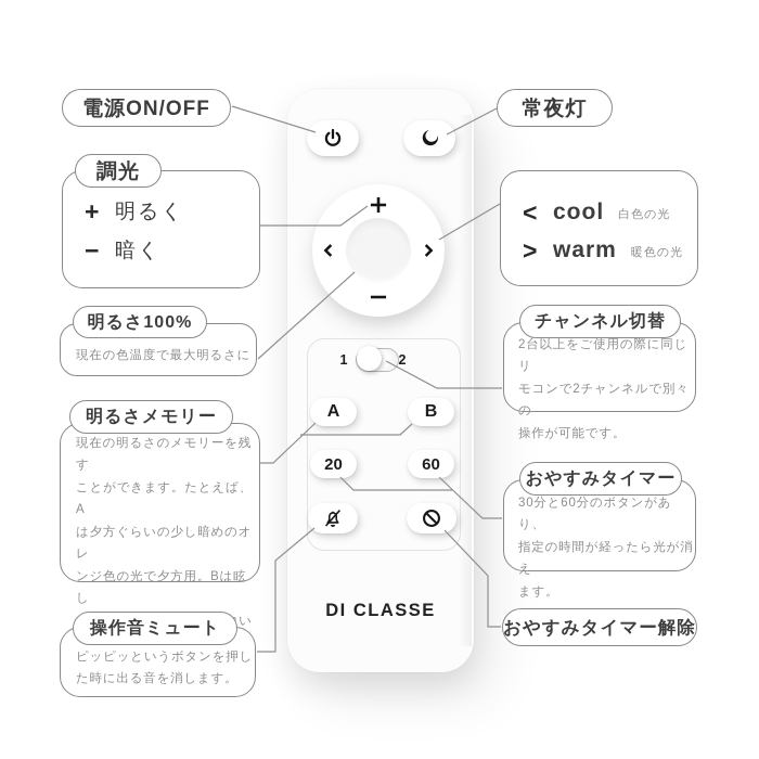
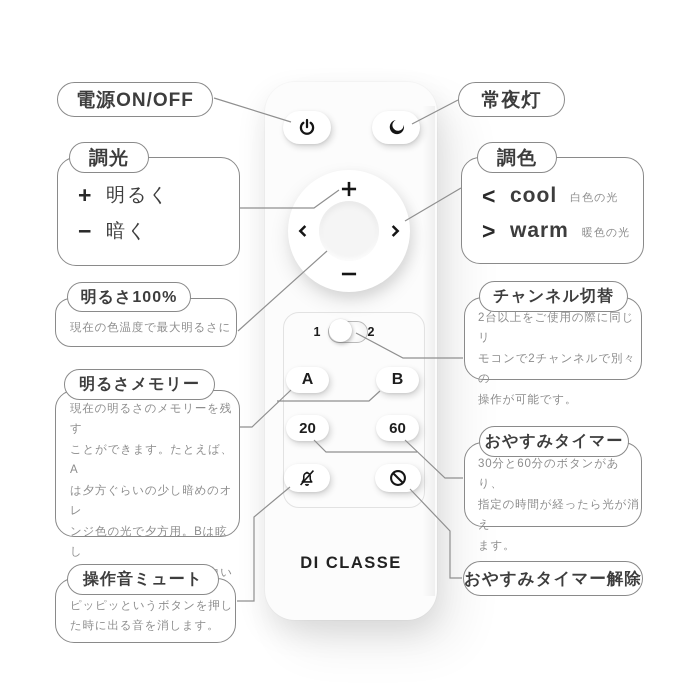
  1
  2
  A
  B
  20
  60
  DI CLASSE
  電源ON/OFF
  調光
  +
  明るく
  −
  暗く
  明るさ100%
  現在の色温度で最大明るさに
  明るさメモリー
  現在の明るさのメモリーを残す
  ことができます。たとえば、A
  は夕方ぐらいの少し暗めのオレ
  ンジ色の光で夕方用。Bは眩し
  操作音ミュート
  ピッピッというボタンを押し
  た時に出る音を消します。
  常夜灯
+ 調色
  <
  cool
  白色の光
  >
  warm
  暖色の光
  チャンネル切替
  2台以上をご使用の際に同じリ
  モコンで2チャンネルで別々の
  操作が可能です。
  おやすみタイマー
  30分と60分のボタンがあり、
  指定の時間が経ったら光が消え
  ます。
  おやすみタイマー解除
